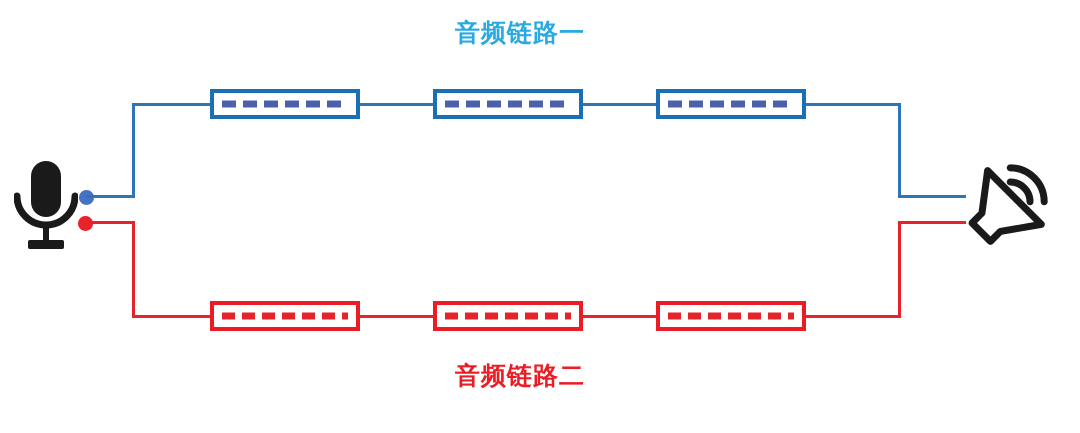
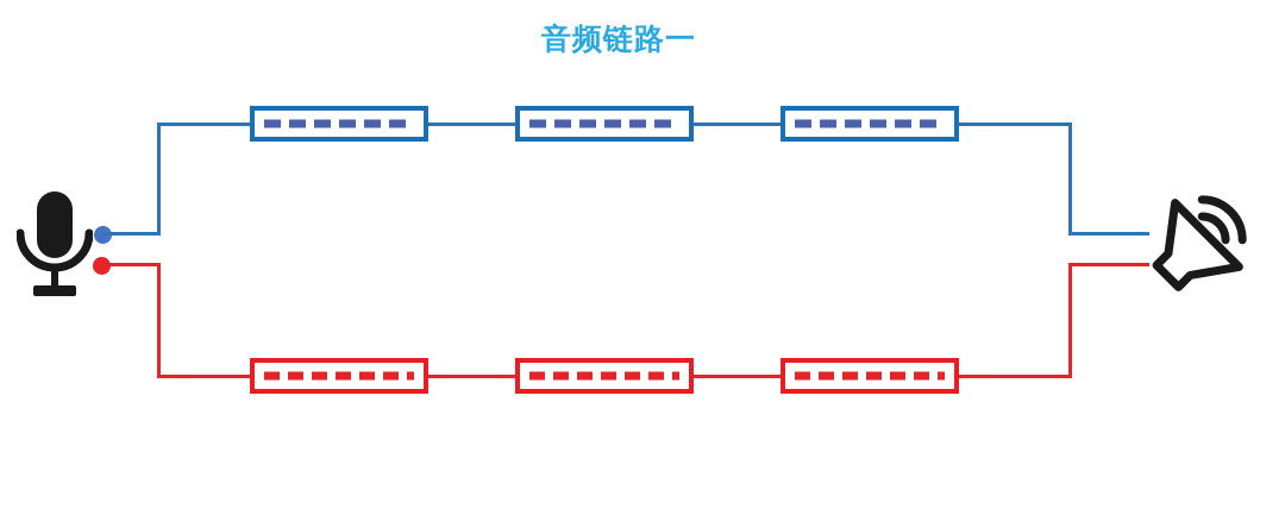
  音频链路一
- 音频链路二
